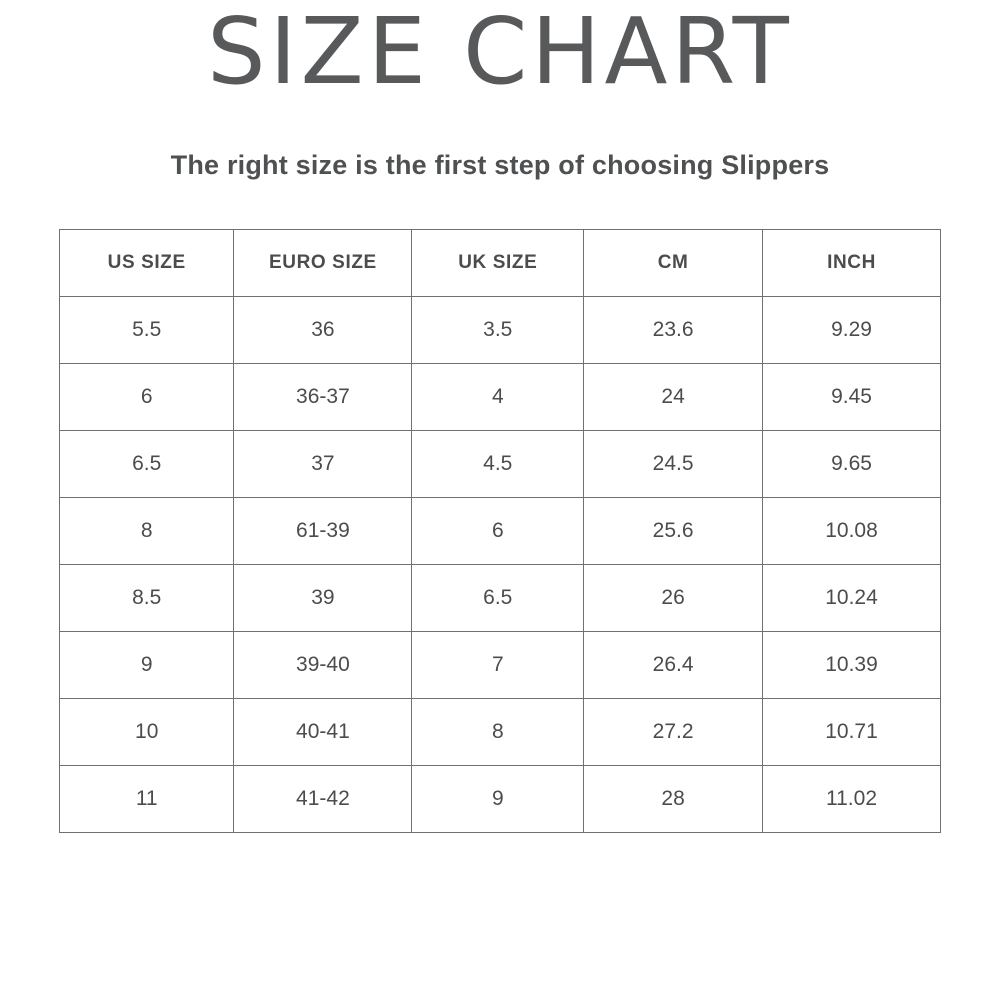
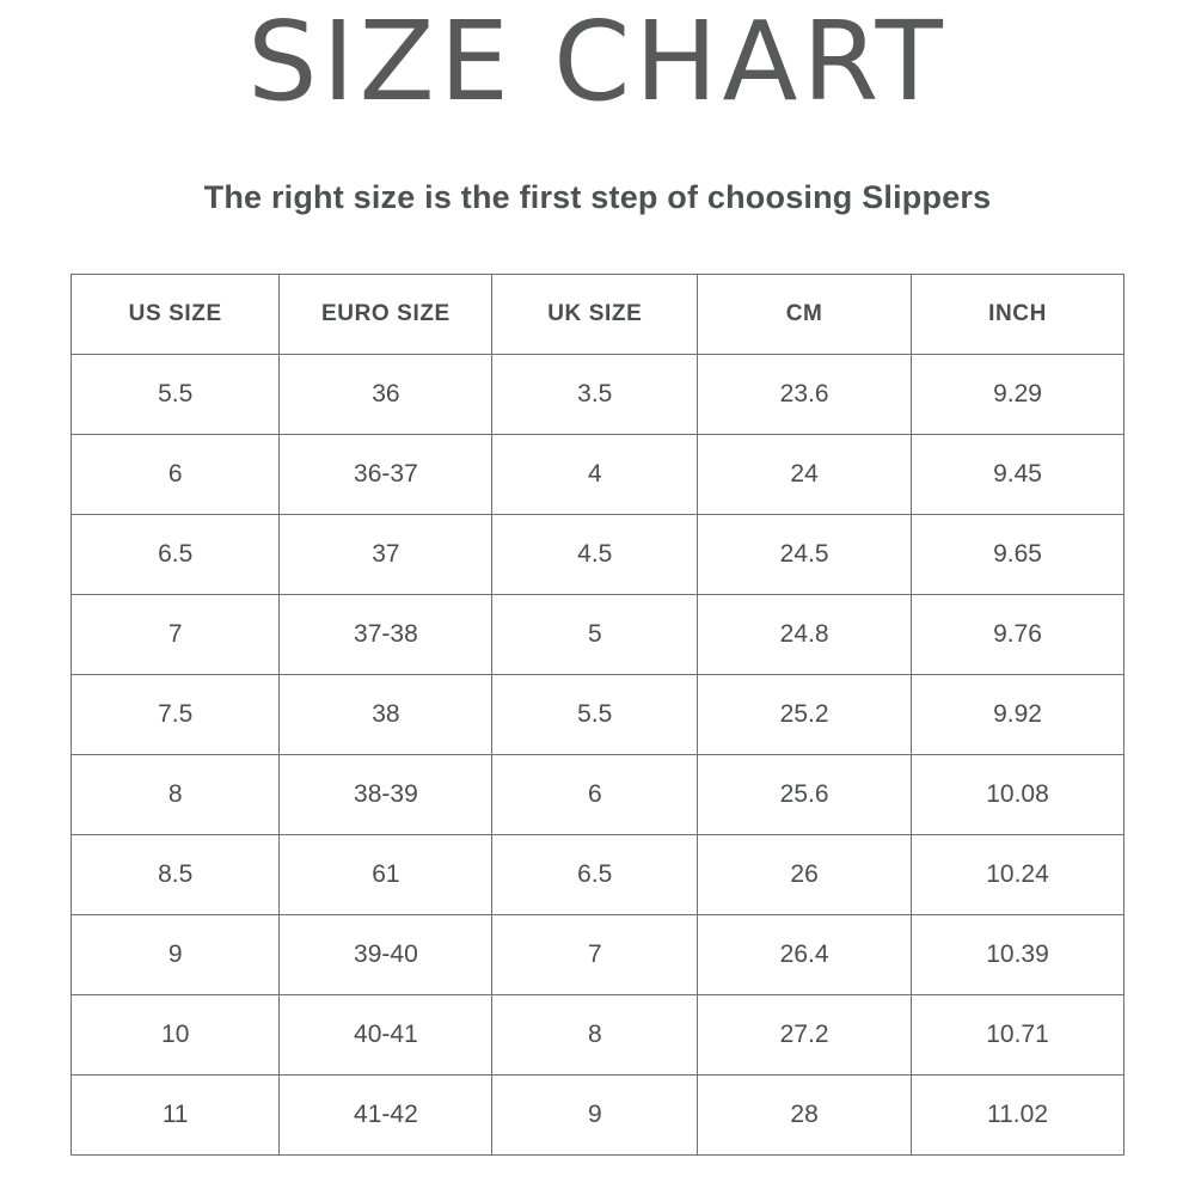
  SIZE CHART
  The right size is the first step of choosing Slippers
  US SIZE	EURO SIZE	UK SIZE	CM	INCH
  5.5	36	3.5	23.6	9.29
  6	36-37	4	24	9.45
  6.5	37	4.5	24.5	9.65
+ 7	37-38	5	24.8	9.76
+ 7.5	38	5.5	25.2	9.92
- 8	61-39	6	25.6	10.08
+ 8	38-39	6	25.6	10.08
- 8.5	39	6.5	26	10.24
+ 8.5	61	6.5	26	10.24
  9	39-40	7	26.4	10.39
  10	40-41	8	27.2	10.71
  11	41-42	9	28	11.02
